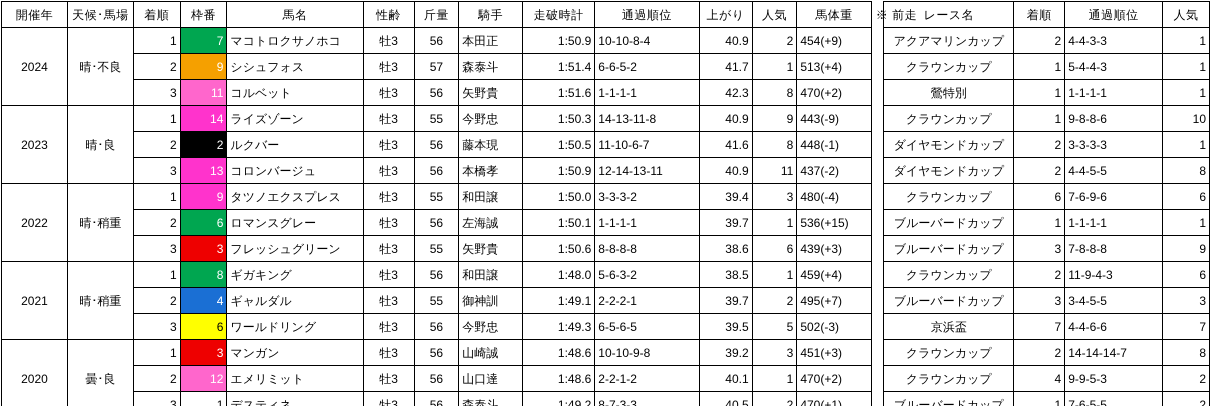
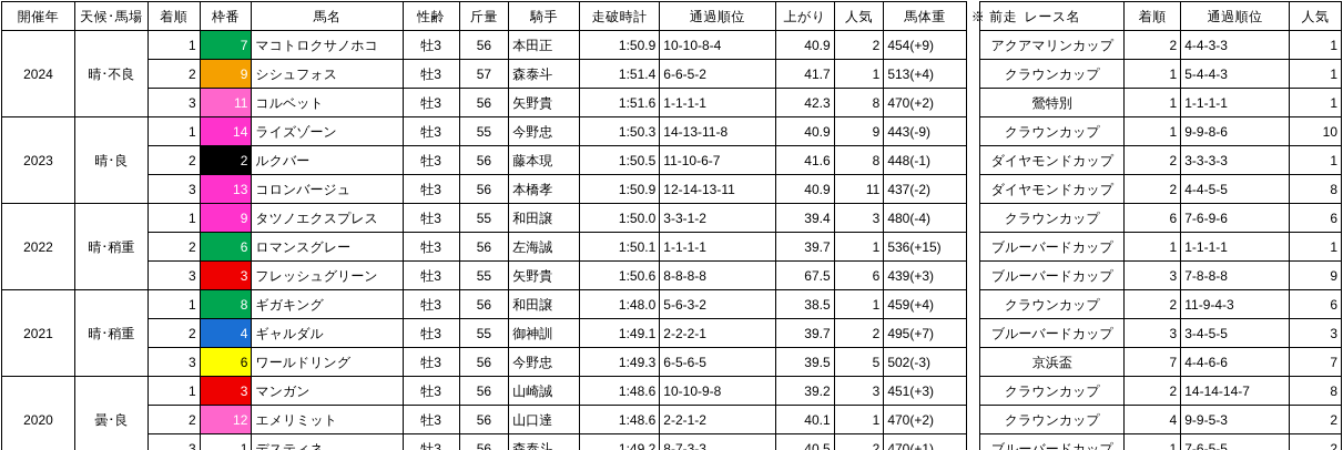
  開催年	天候･馬場	着順	枠番	馬名	性齢	斤量	騎手	走破時計	通過順位	上がり	人気	馬体重	※ 前走	レース名	着順	通過順位	人気
  2024	晴･不良	1	7	マコトロクサノホコ	牡3	56	本田正	1:50.9	10-10-8-4	40.9	2	454(+9)		アクアマリンカップ	2	4-4-3-3	1
  2	9	シシュフォス	牡3	57	森泰斗	1:51.4	6-6-5-2	41.7	1	513(+4)		クラウンカップ	1	5-4-4-3	1
  3	11	コルベット	牡3	56	矢野貴	1:51.6	1-1-1-1	42.3	8	470(+2)		鶯特別	1	1-1-1-1	1
- 2023	晴･良	1	14	ライズゾーン	牡3	55	今野忠	1:50.3	14-13-11-8	40.9	9	443(-9)		クラウンカップ	1	9-8-8-6	10
+ 2023	晴･良	1	14	ライズゾーン	牡3	55	今野忠	1:50.3	14-13-11-8	40.9	9	443(-9)		クラウンカップ	1	9-9-8-6	10
  2	2	ルクバー	牡3	56	藤本現	1:50.5	11-10-6-7	41.6	8	448(-1)		ダイヤモンドカップ	2	3-3-3-3	1
  3	13	コロンバージュ	牡3	56	本橋孝	1:50.9	12-14-13-11	40.9	11	437(-2)		ダイヤモンドカップ	2	4-4-5-5	8
- 2022	晴･稍重	1	9	タツノエクスプレス	牡3	55	和田譲	1:50.0	3-3-3-2	39.4	3	480(-4)		クラウンカップ	6	7-6-9-6	6
+ 2022	晴･稍重	1	9	タツノエクスプレス	牡3	55	和田譲	1:50.0	3-3-1-2	39.4	3	480(-4)		クラウンカップ	6	7-6-9-6	6
  2	6	ロマンスグレー	牡3	56	左海誠	1:50.1	1-1-1-1	39.7	1	536(+15)		ブルーバードカップ	1	1-1-1-1	1
- 3	3	フレッシュグリーン	牡3	55	矢野貴	1:50.6	8-8-8-8	38.6	6	439(+3)		ブルーバードカップ	3	7-8-8-8	9
+ 3	3	フレッシュグリーン	牡3	55	矢野貴	1:50.6	8-8-8-8	67.5	6	439(+3)		ブルーバードカップ	3	7-8-8-8	9
  2021	晴･稍重	1	8	ギガキング	牡3	56	和田譲	1:48.0	5-6-3-2	38.5	1	459(+4)		クラウンカップ	2	11-9-4-3	6
  2	4	ギャルダル	牡3	55	御神訓	1:49.1	2-2-2-1	39.7	2	495(+7)		ブルーバードカップ	3	3-4-5-5	3
  3	6	ワールドリング	牡3	56	今野忠	1:49.3	6-5-6-5	39.5	5	502(-3)		京浜盃	7	4-4-6-6	7
  2020	曇･良	1	3	マンガン	牡3	56	山崎誠	1:48.6	10-10-9-8	39.2	3	451(+3)		クラウンカップ	2	14-14-14-7	8
  2	12	エメリミット	牡3	56	山口達	1:48.6	2-2-1-2	40.1	1	470(+2)		クラウンカップ	4	9-9-5-3	2
  3	1	デスティネ	牡3	56	森泰斗	1:49.2	8-7-3-3	40.5	2	470(+1)		ブルーバードカップ	1	7-6-5-5	2
